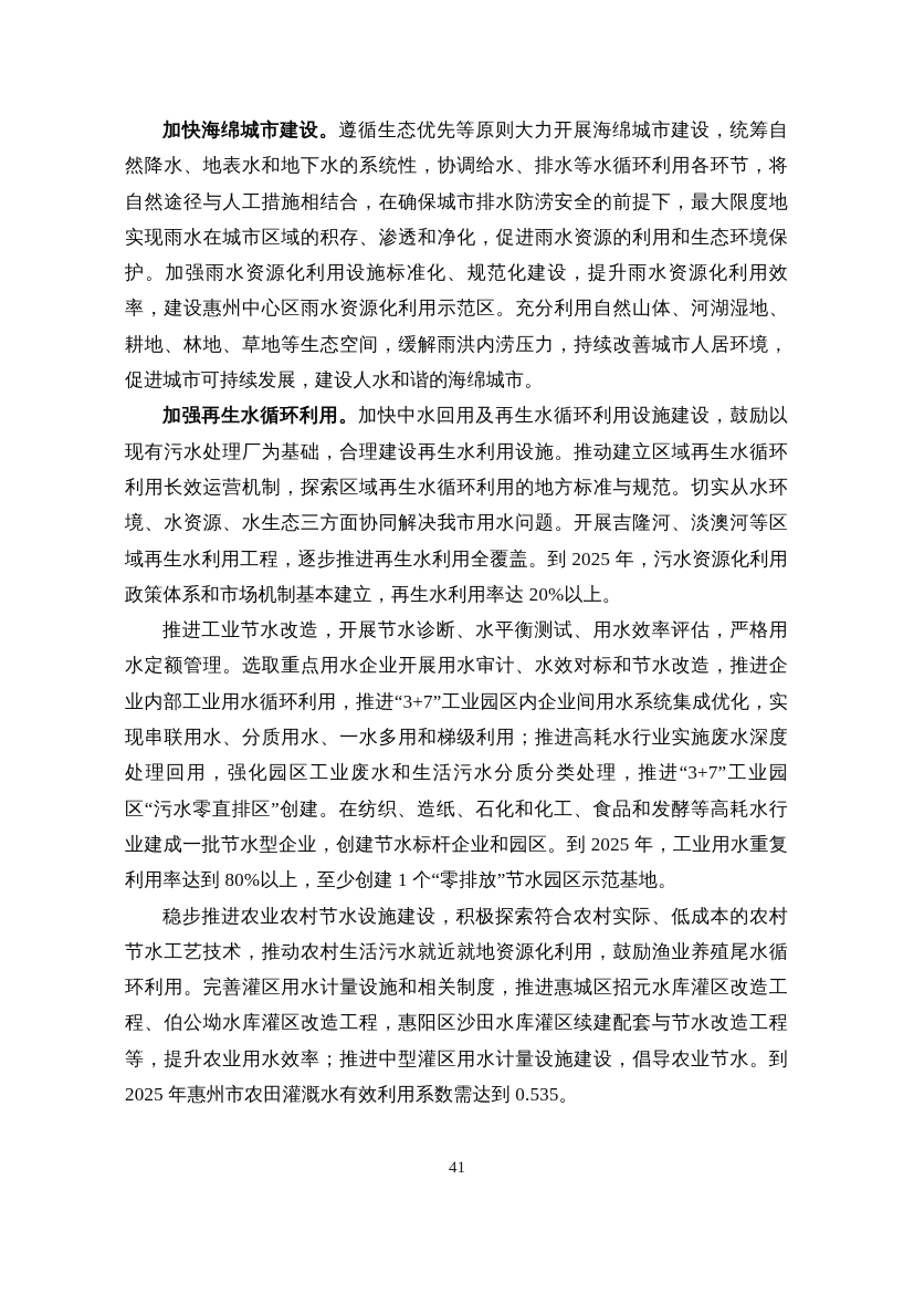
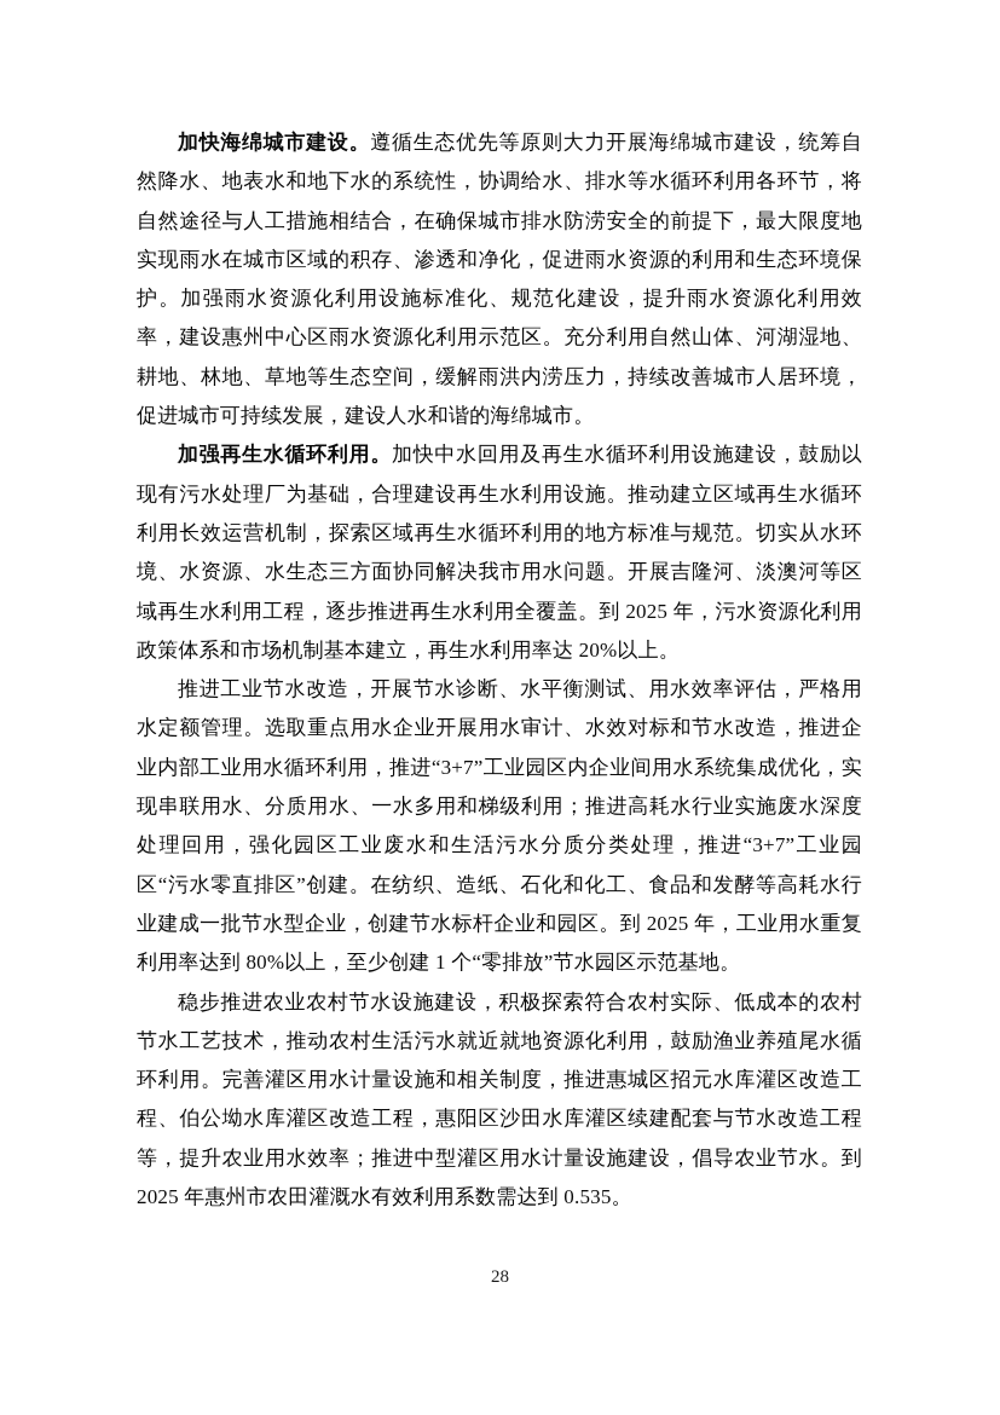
  加快海绵城市建设。遵循生态优先等原则大力开展海绵城市建设，统筹自然降水、地表水和地下水的系统性，协调给水、排水等水循环利用各环节，将自然途径与人工措施相结合，在确保城市排水防涝安全的前提下，最大限度地实现雨水在城市区域的积存、渗透和净化，促进雨水资源的利用和生态环境保护。加强雨水资源化利用设施标准化、规范化建设，提升雨水资源化利用效率，建设惠州中心区雨水资源化利用示范区。充分利用自然山体、河湖湿地、耕地、林地、草地等生态空间，缓解雨洪内涝压力，持续改善城市人居环境，促进城市可持续发展，建设人水和谐的海绵城市。
  加强再生水循环利用。加快中水回用及再生水循环利用设施建设，鼓励以现有污水处理厂为基础，合理建设再生水利用设施。推动建立区域再生水循环利用长效运营机制，探索区域再生水循环利用的地方标准与规范。切实从水环境、水资源、水生态三方面协同解决我市用水问题。开展吉隆河、淡澳河等区域再生水利用工程，逐步推进再生水利用全覆盖。到 2025 年，污水资源化利用政策体系和市场机制基本建立，再生水利用率达 20%以上。
  推进工业节水改造，开展节水诊断、水平衡测试、用水效率评估，严格用水定额管理。选取重点用水企业开展用水审计、水效对标和节水改造，推进企业内部工业用水循环利用，推进“3+7”工业园区内企业间用水系统集成优化，实现串联用水、分质用水、一水多用和梯级利用；推进高耗水行业实施废水深度处理回用，强化园区工业废水和生活污水分质分类处理，推进“3+7”工业园区“污水零直排区”创建。在纺织、造纸、石化和化工、食品和发酵等高耗水行业建成一批节水型企业，创建节水标杆企业和园区。到 2025 年，工业用水重复利用率达到 80%以上，至少创建 1 个“零排放”节水园区示范基地。
  稳步推进农业农村节水设施建设，积极探索符合农村实际、低成本的农村节水工艺技术，推动农村生活污水就近就地资源化利用，鼓励渔业养殖尾水循环利用。完善灌区用水计量设施和相关制度，推进惠城区招元水库灌区改造工程、伯公坳水库灌区改造工程，惠阳区沙田水库灌区续建配套与节水改造工程等，提升农业用水效率；推进中型灌区用水计量设施建设，倡导农业节水。到 2025 年惠州市农田灌溉水有效利用系数需达到 0.535。
- 41
+ 28
